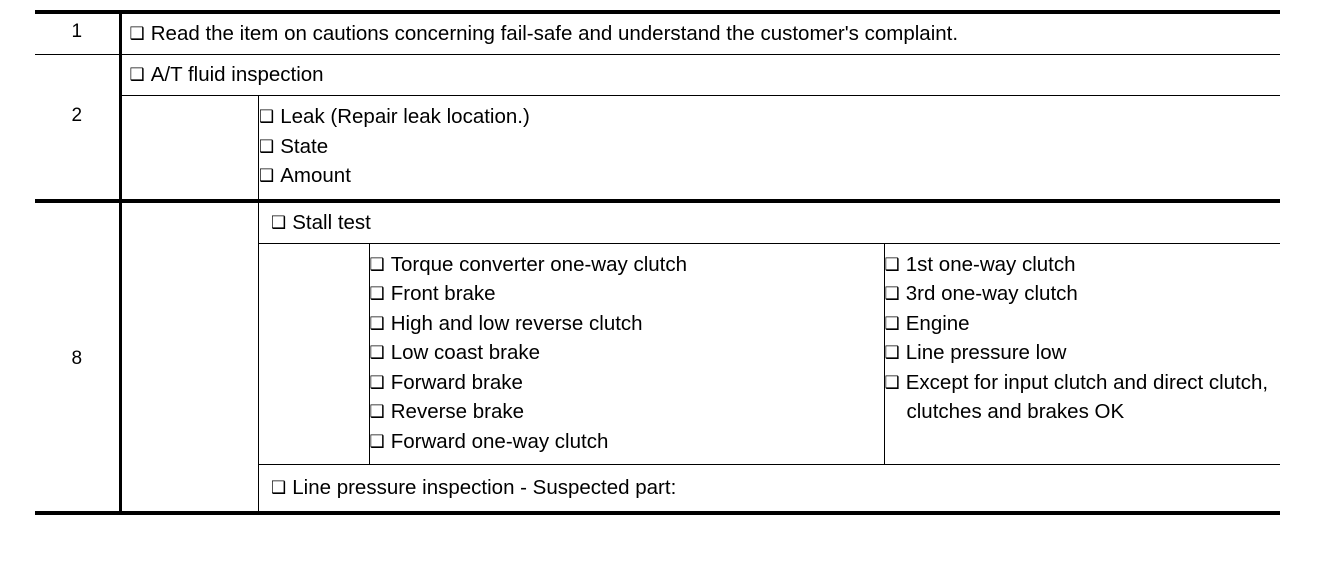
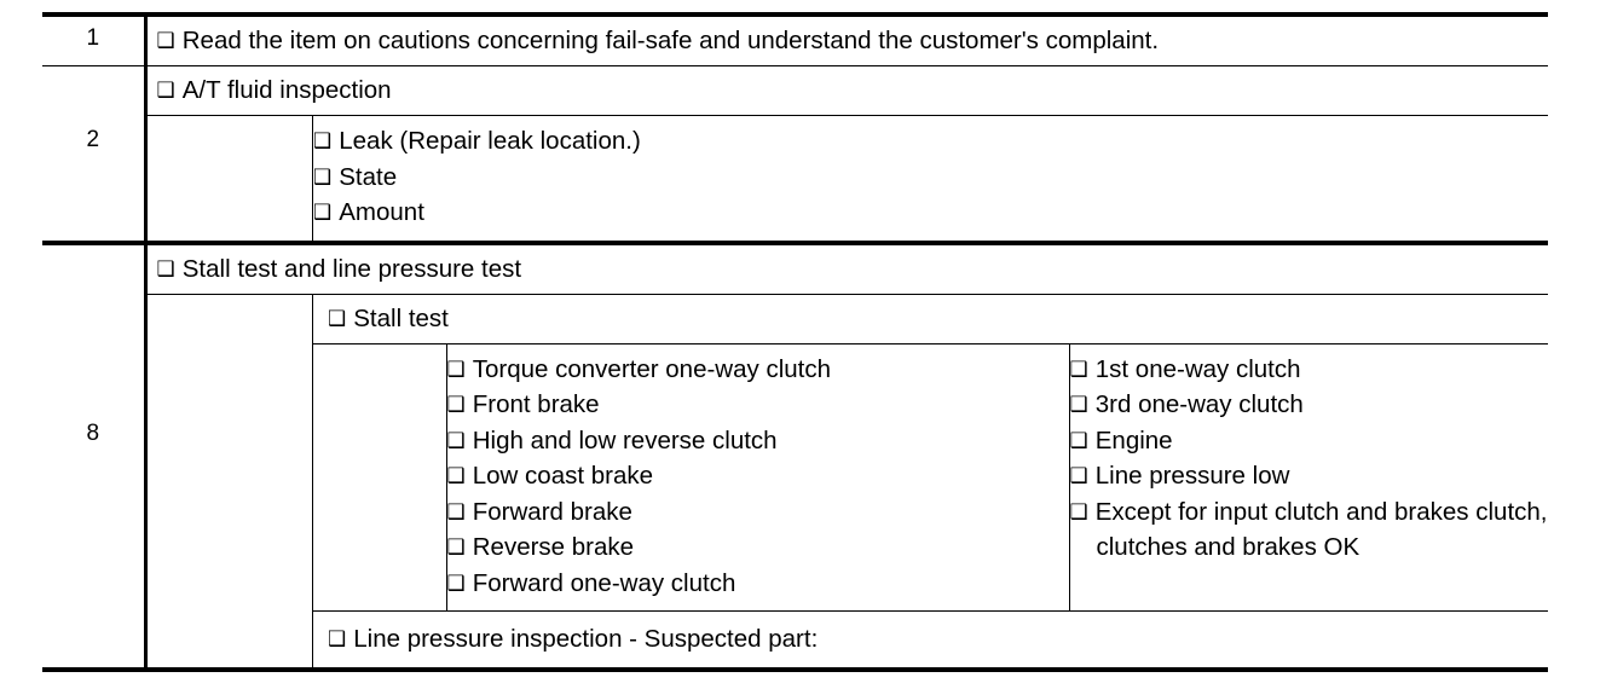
  1	❑ Read the item on cautions concerning fail-safe and understand the customer's complaint.
  2
  ❑ A/T fluid inspection
  	❑ Leak (Repair leak location.) ❑ State ❑ Amount
  8
+ ❑ Stall test and line pressure test
  ❑ Stall test
- 	❑ Torque converter one-way clutch ❑ Front brake ❑ High and low reverse clutch ❑ Low coast brake ❑ Forward brake ❑ Reverse brake ❑ Forward one-way clutch	❑ 1st one-way clutch ❑ 3rd one-way clutch ❑ Engine ❑ Line pressure low ❑ Except for input clutch and direct clutch, clutches and brakes OK
+ 	❑ Torque converter one-way clutch ❑ Front brake ❑ High and low reverse clutch ❑ Low coast brake ❑ Forward brake ❑ Reverse brake ❑ Forward one-way clutch	❑ 1st one-way clutch ❑ 3rd one-way clutch ❑ Engine ❑ Line pressure low ❑ Except for input clutch and brakes clutch, clutches and brakes OK
  ❑ Line pressure inspection - Suspected part:
